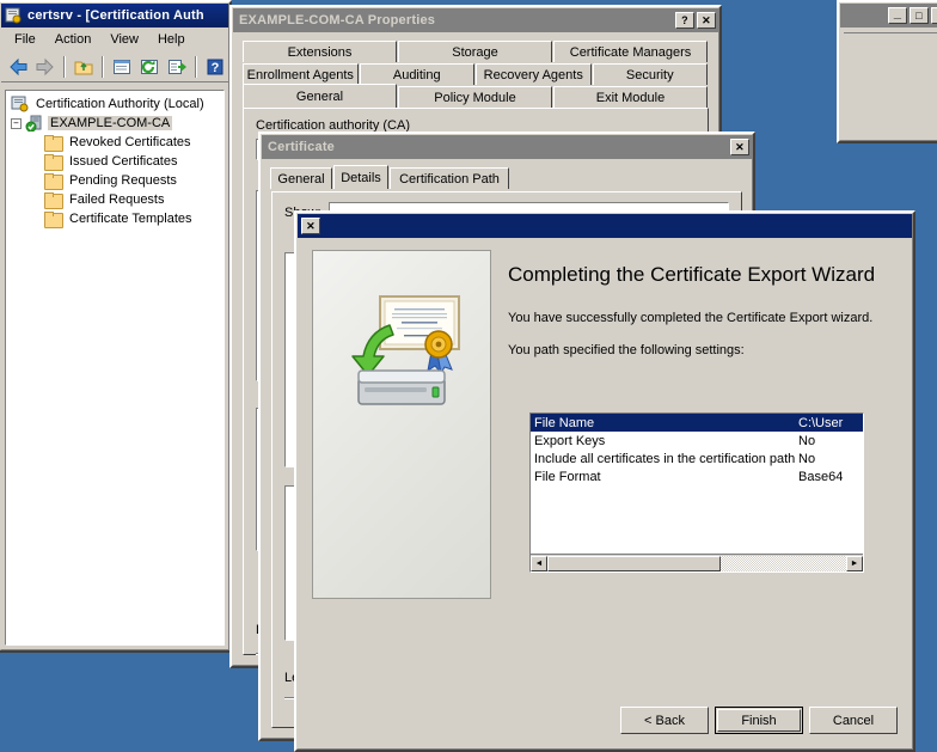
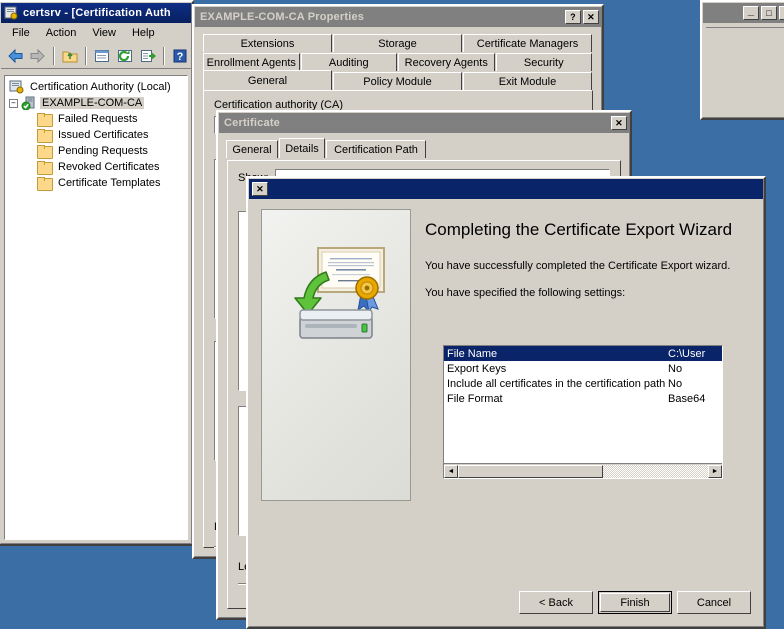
  _
  □
  certsrv - [Certification Auth
  File
  Action
  View
  Help
  ?
  Certification Authority (Local)
  –
  EXAMPLE-COM-CA
- Revoked Certificates
+ Failed Requests
  Issued Certificates
  Pending Requests
- Failed Requests
+ Revoked Certificates
  Certificate Templates
  EXAMPLE-COM-CA Properties
  ?
  ✕
  Extensions
  Storage
  Certificate Managers
  Enrollment Agents
  Auditing
  Recovery Agents
  Security
  General
  Policy Module
  Exit Module
  Certification authority (CA)
  Certificate
  ✕
  General
  Details
  Certification Path
  ✕
  Completing the Certificate Export Wizard
  You have successfully completed the Certificate Export wizard.
- You path specified the following settings:
+ You have specified the following settings:
  File Name
  C:\User
  Export Keys
  No
  Include all certificates in the certification path
  No
  File Format
  Base64
  < Back
  Finish
  Cancel
